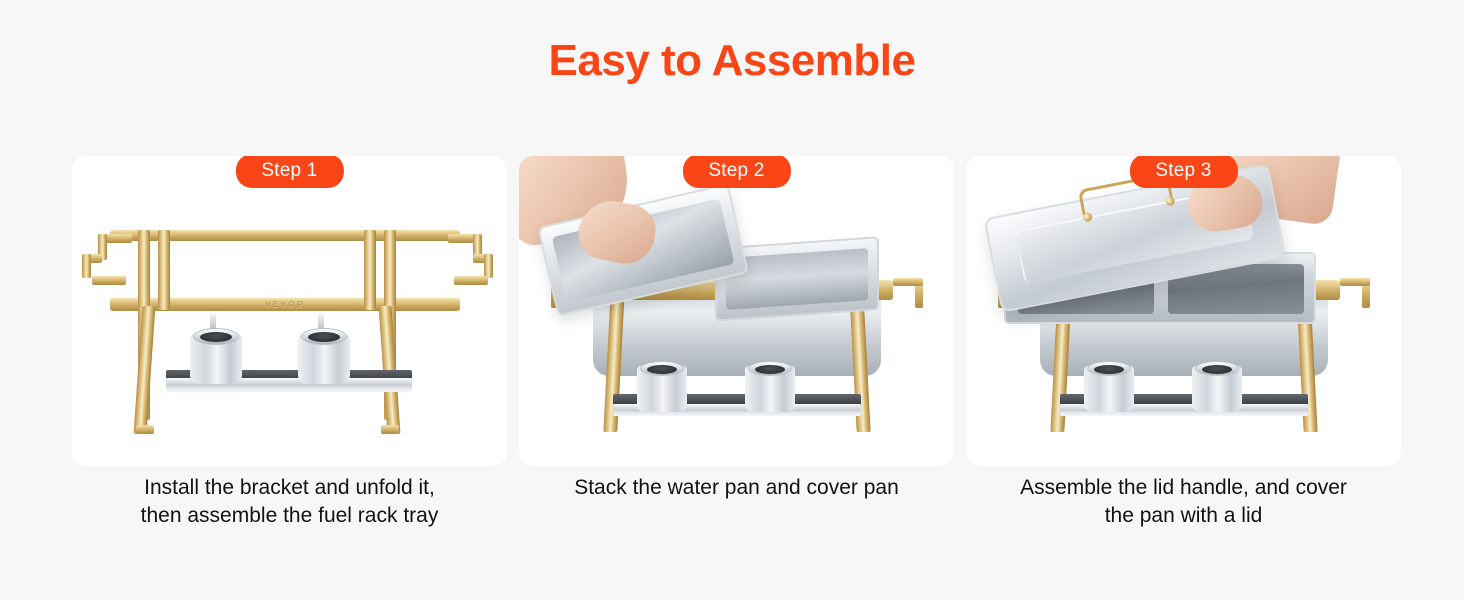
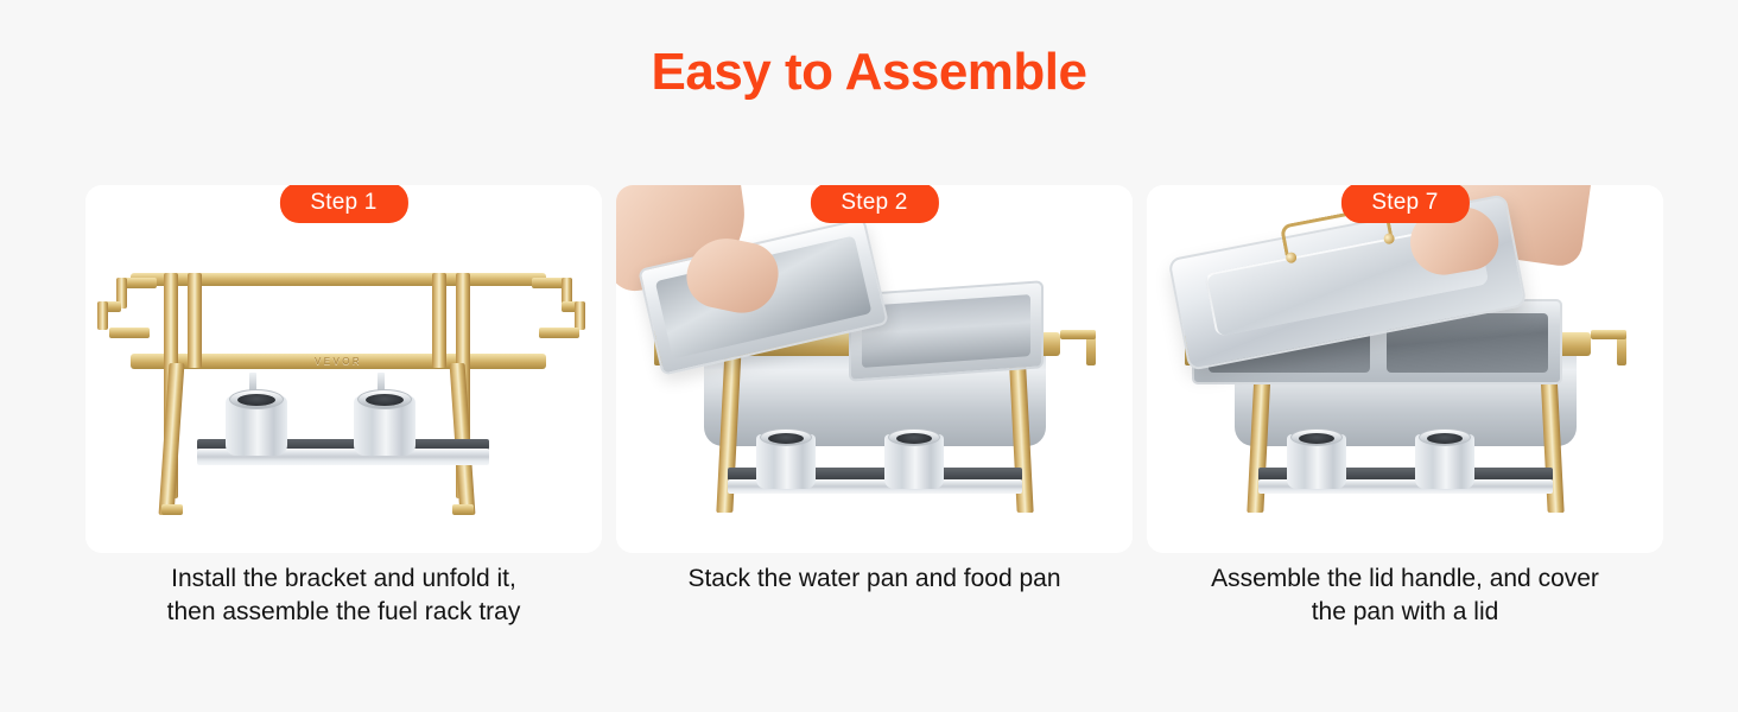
  Easy to Assemble
  VEVOR
  Step 1
  Step 2
- Step 3
+ Step 7
  Install the bracket and unfold it,
  then assemble the fuel rack tray
- Stack the water pan and cover pan
+ Stack the water pan and food pan
  Assemble the lid handle, and cover
  the pan with a lid
